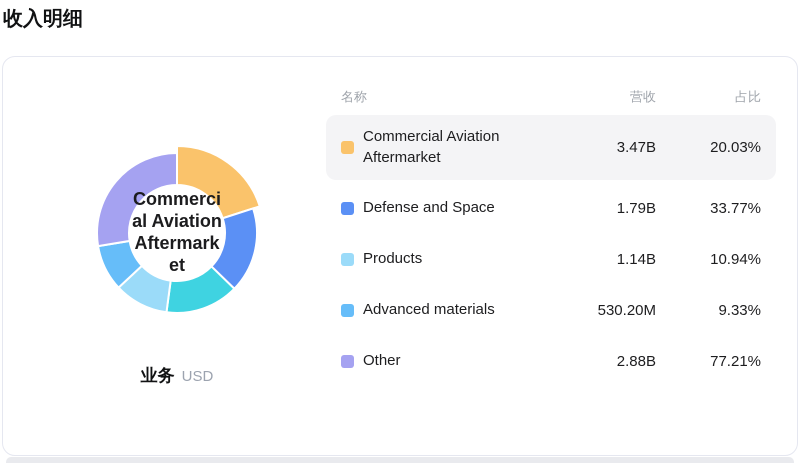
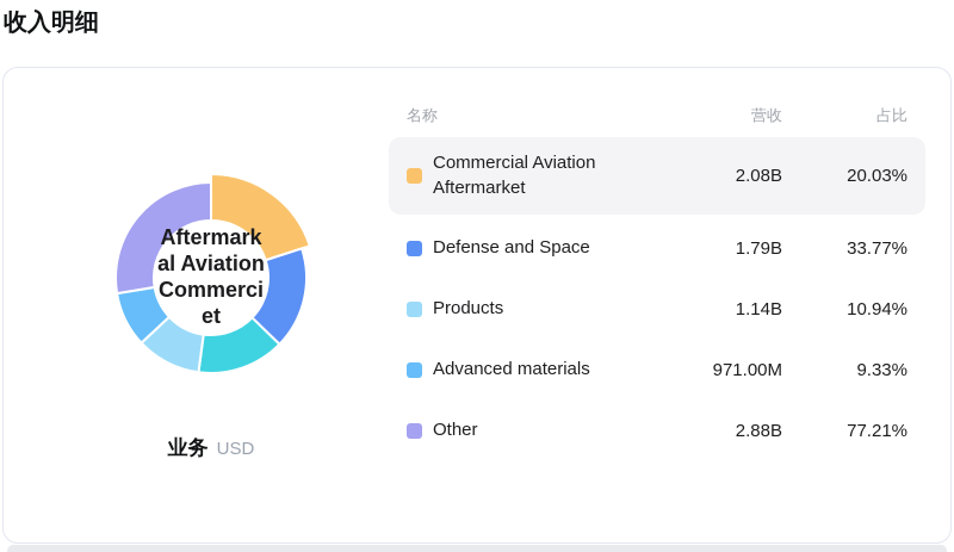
  收入明细
- Commerci
+ Aftermark
  al Aviation
- Aftermark
+ Commerci
  et
  业务
  USD
  名称
  营收
  占比
  Commercial Aviation Aftermarket
- 3.47B
+ 2.08B
  20.03%
  Defense and Space
  1.79B
  33.77%
  Products
  1.14B
  10.94%
  Advanced materials
- 530.20M
+ 971.00M
  9.33%
  Other
  2.88B
  77.21%
